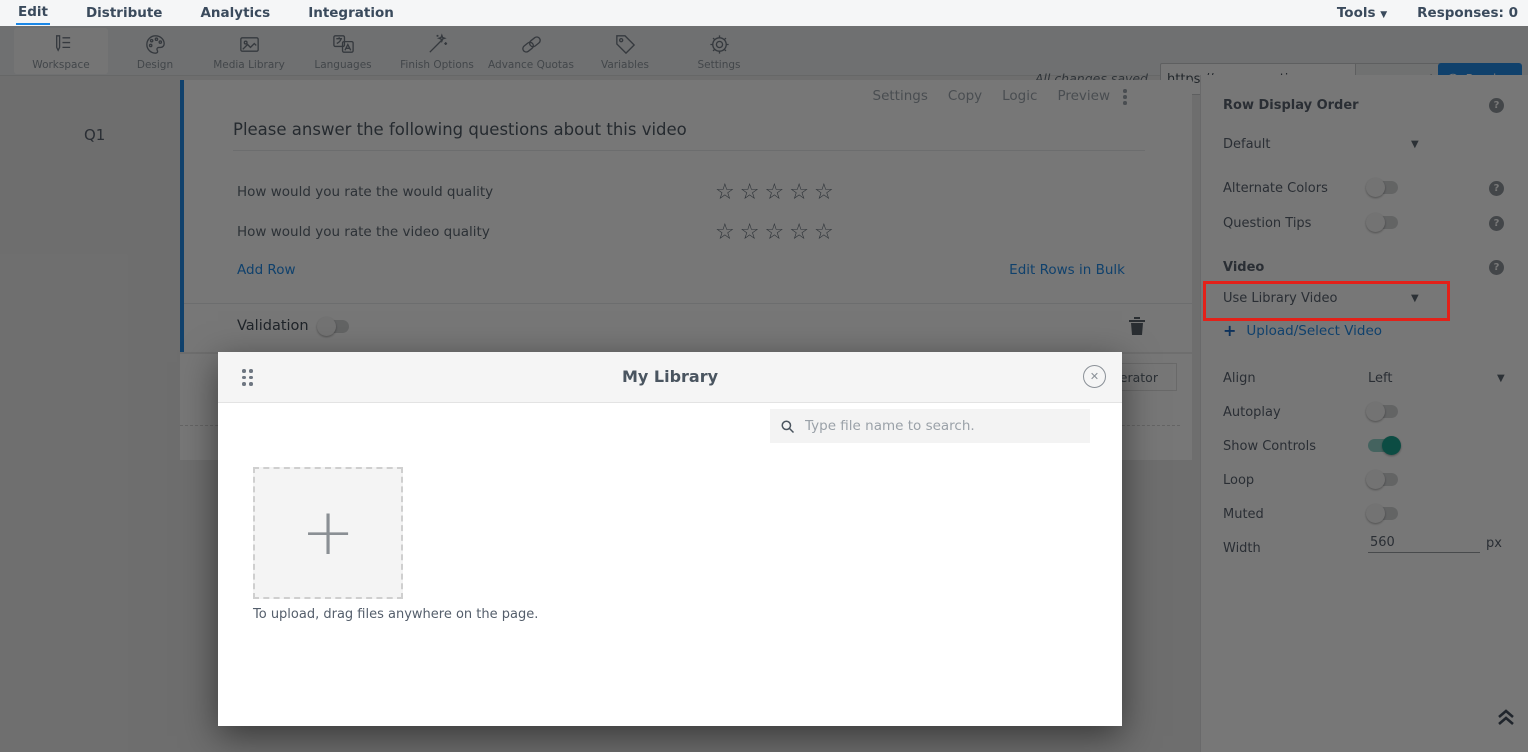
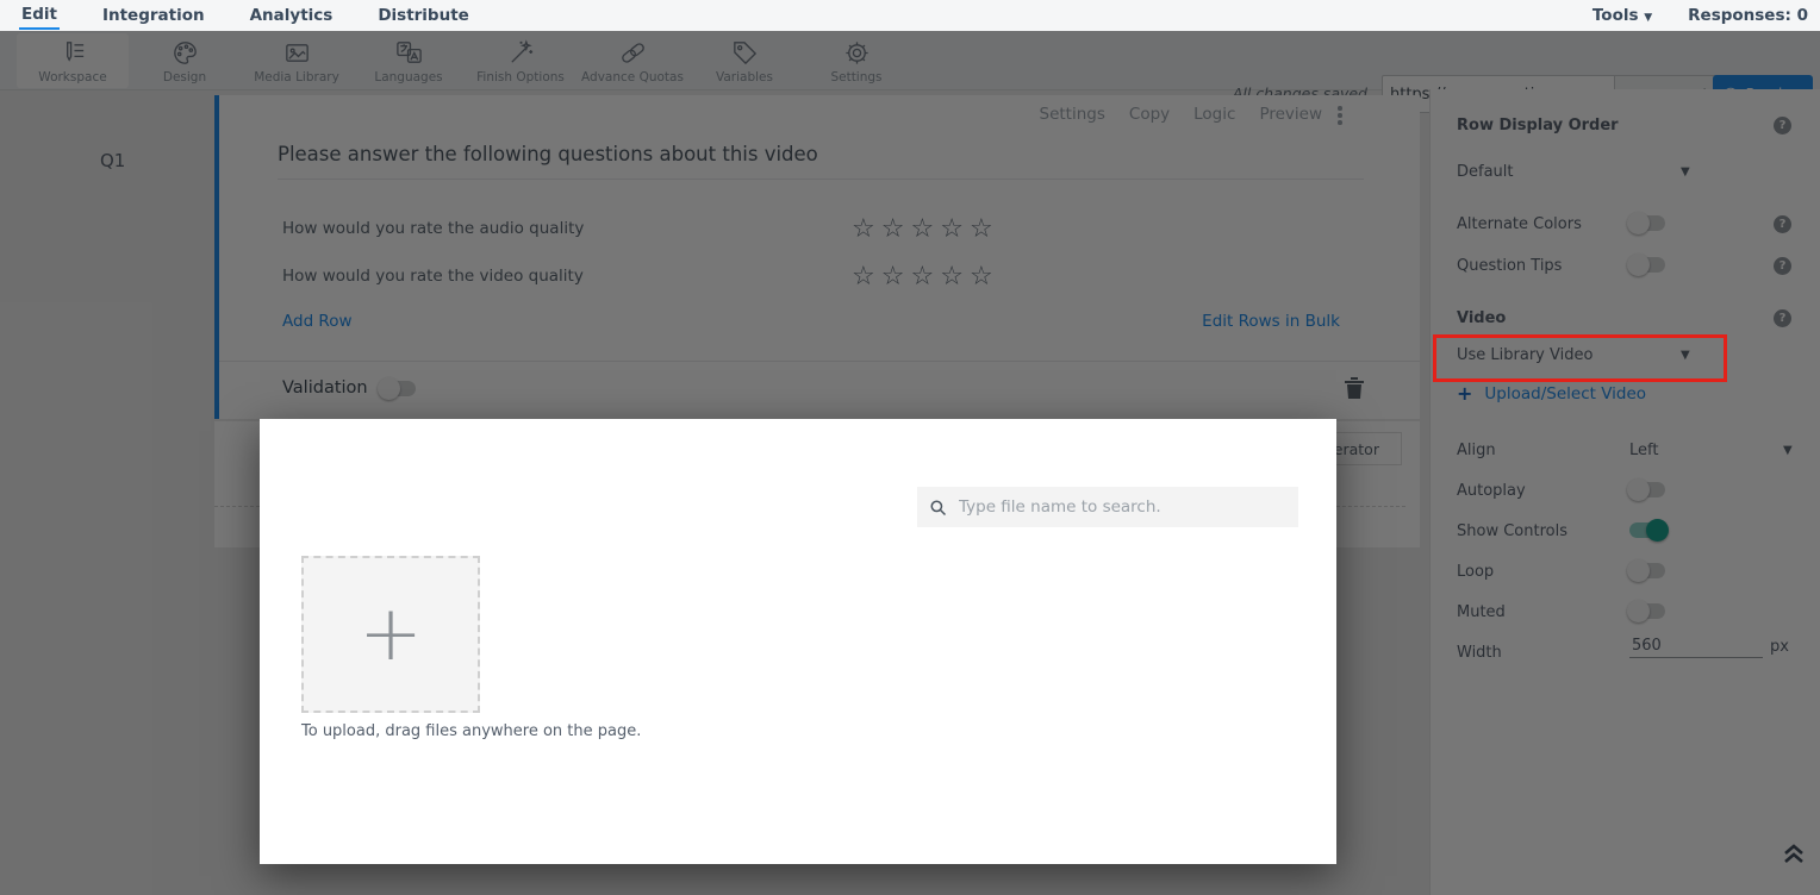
  Edit
- Distribute
+ Integration
  Analytics
- Integration
+ Distribute
  Tools ▼
  Responses: 0
  Workspace
  Design
  Media Library
  Languages
  Finish Options
  Advance Quotas
  Variables
  Settings
  All changes saved
  Q1
  Settings
  Copy
  Logic
  Preview
  Please answer the following questions about this video
- How would you rate the would quality
+ How would you rate the audio quality
  ☆☆☆☆☆
  How would you rate the video quality
  ☆☆☆☆☆
  Add Row
  Edit Rows in Bulk
  Validation
  erator
  Row Display Order
  ?
  Default
  ▼
  Alternate Colors
  ?
  Question Tips
  ?
  Video
  ?
  Use Library Video
  ▼
  +
  Upload/Select Video
  Align
  Left
  ▼
  Autoplay
  Show Controls
  Loop
  Muted
  Width
  560
  px
- My Library
- ✕
  Type file name to search.
  +
  To upload, drag files anywhere on the page.
